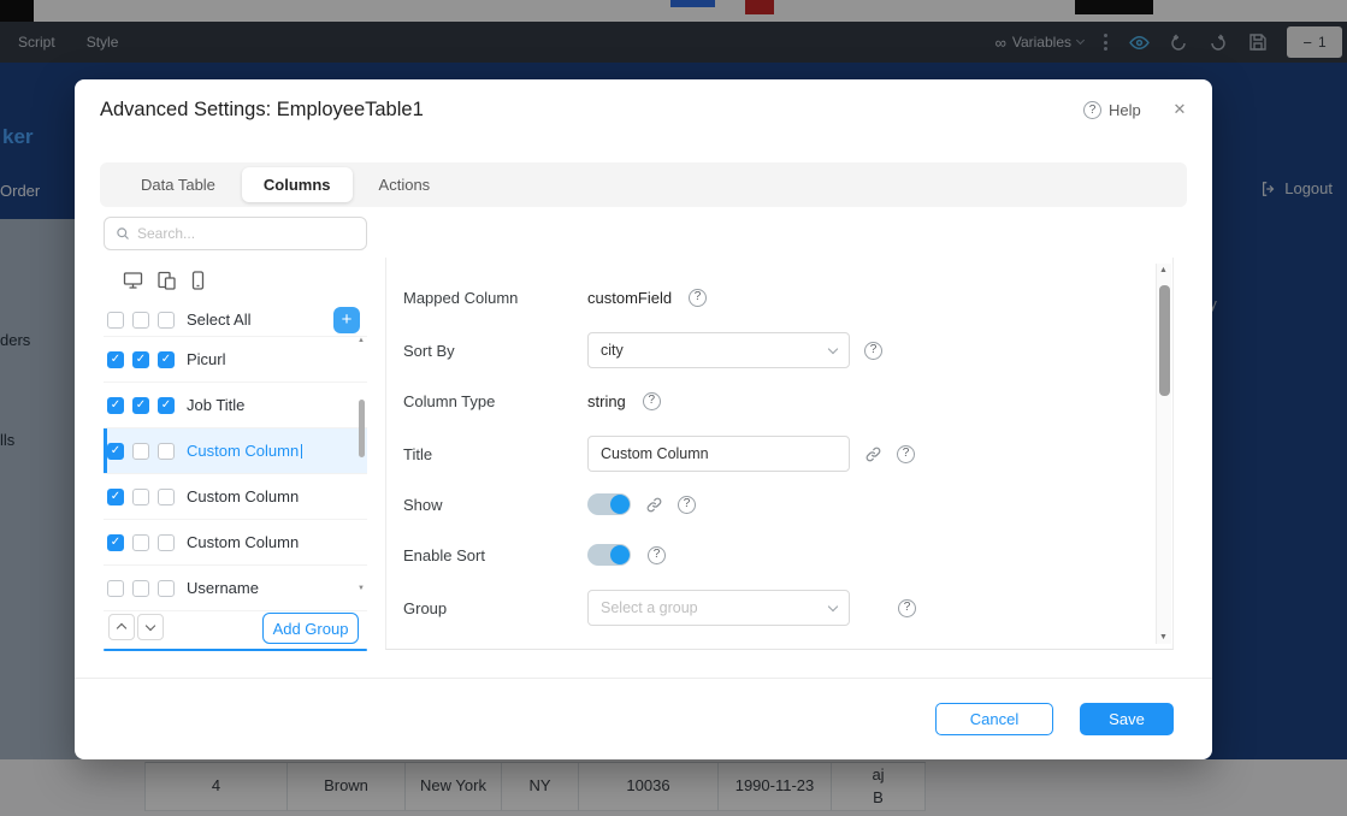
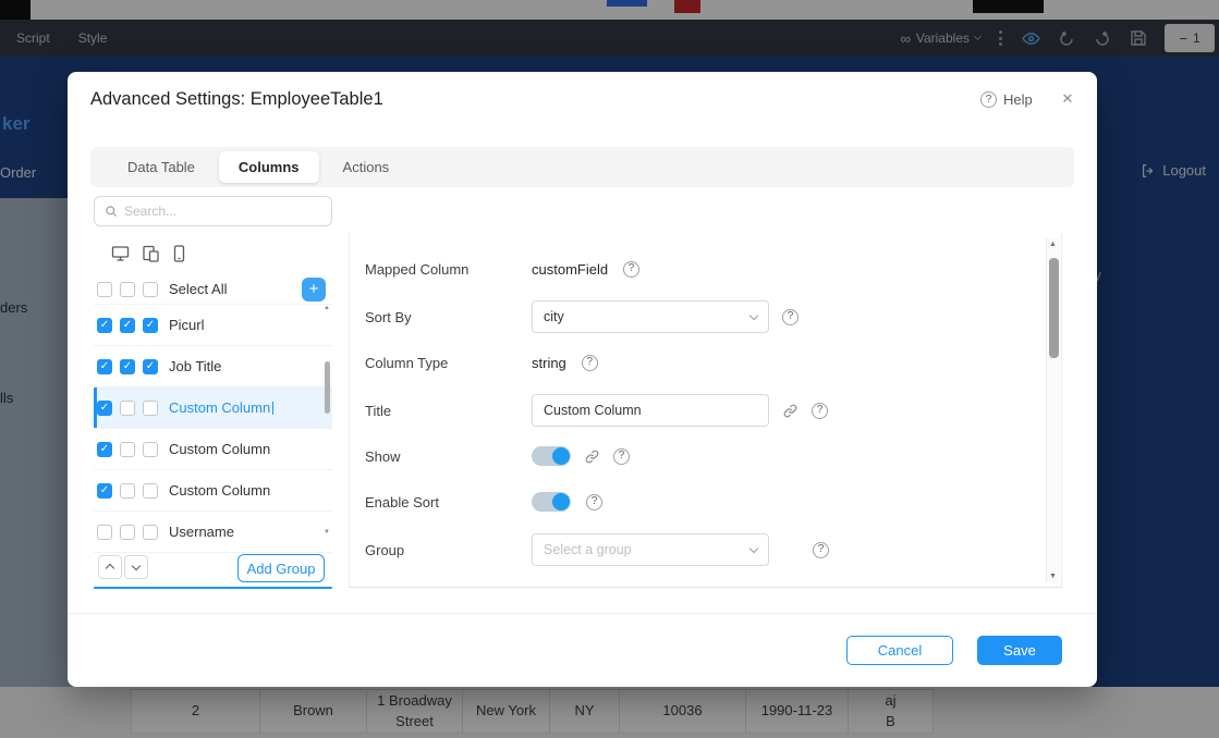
  Script
  Style
  Variables
  1
  ker
  Order
  Logout
  ders
  lls
- 4
+ 2
  Brown
+ 1 Broadway
+ Street
  New York
  NY
  10036
  1990-11-23
  aj
  B
  Advanced Settings: EmployeeTable1
  Help
  Data Table
  Columns
  Actions
  Search...
  Select All
  Picurl
  Job Title
  Custom Column
  Custom Column
  Custom Column
  Username
  Add Group
  Mapped Column
  customField
  Sort By
  city
  Column Type
  string
  Title
  Custom Column
  Show
  Enable Sort
  Group
  Select a group
  Cancel
  Save
